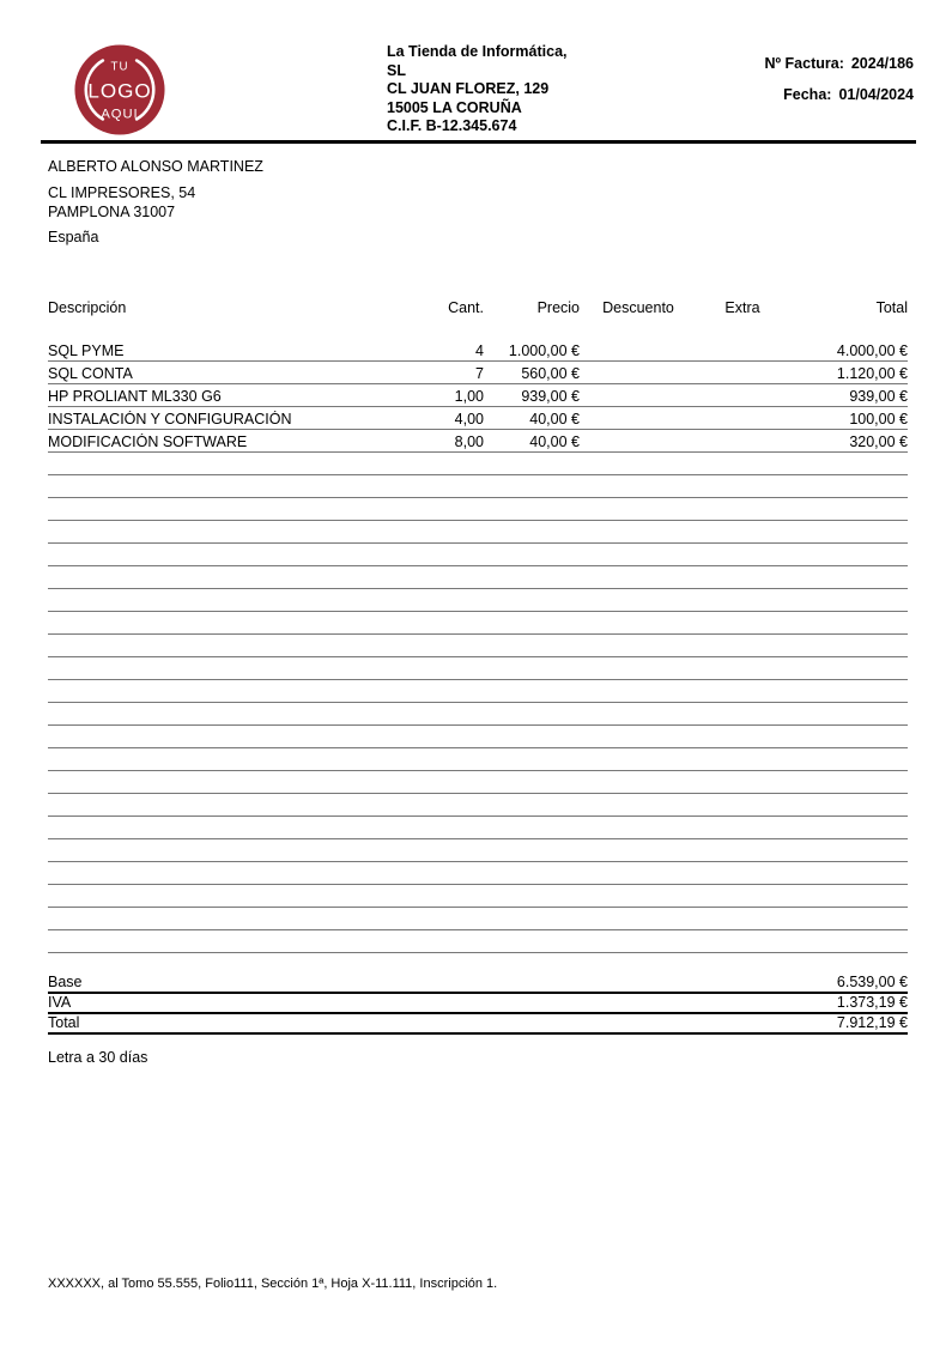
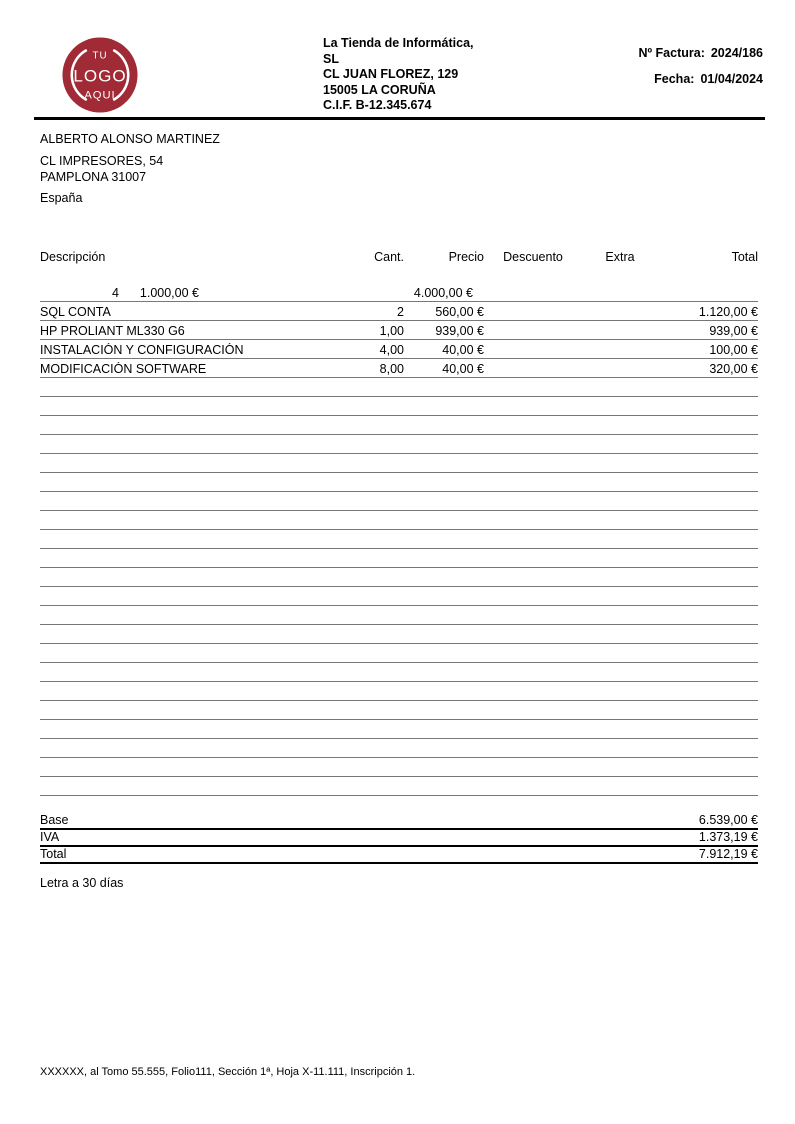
  TU
  LOGO
  AQUI
  La Tienda de Informática,
  SL
  CL JUAN FLOREZ, 129
  15005 LA CORUÑA
  C.I.F. B-12.345.674
  Nº Factura: 2024/186
  Fecha: 01/04/2024
  ALBERTO ALONSO MARTINEZ
  CL IMPRESORES, 54
  PAMPLONA 31007
  España
  Descripción
  Cant.
  Precio
  Descuento
  Extra
  Total
- SQL PYME
  4
  1.000,00 €
  4.000,00 €
  SQL CONTA
- 7
+ 2
  560,00 €
  1.120,00 €
  HP PROLIANT ML330 G6
  1,00
  939,00 €
  939,00 €
  INSTALACIÓN Y CONFIGURACIÓN
  4,00
  40,00 €
  100,00 €
  MODIFICACIÓN SOFTWARE
  8,00
  40,00 €
  320,00 €
  Base
  6.539,00 €
  IVA
  1.373,19 €
  Total
  7.912,19 €
  Letra a 30 días
  XXXXXX, al Tomo 55.555, Folio111, Sección 1ª, Hoja X-11.111, Inscripción 1.
